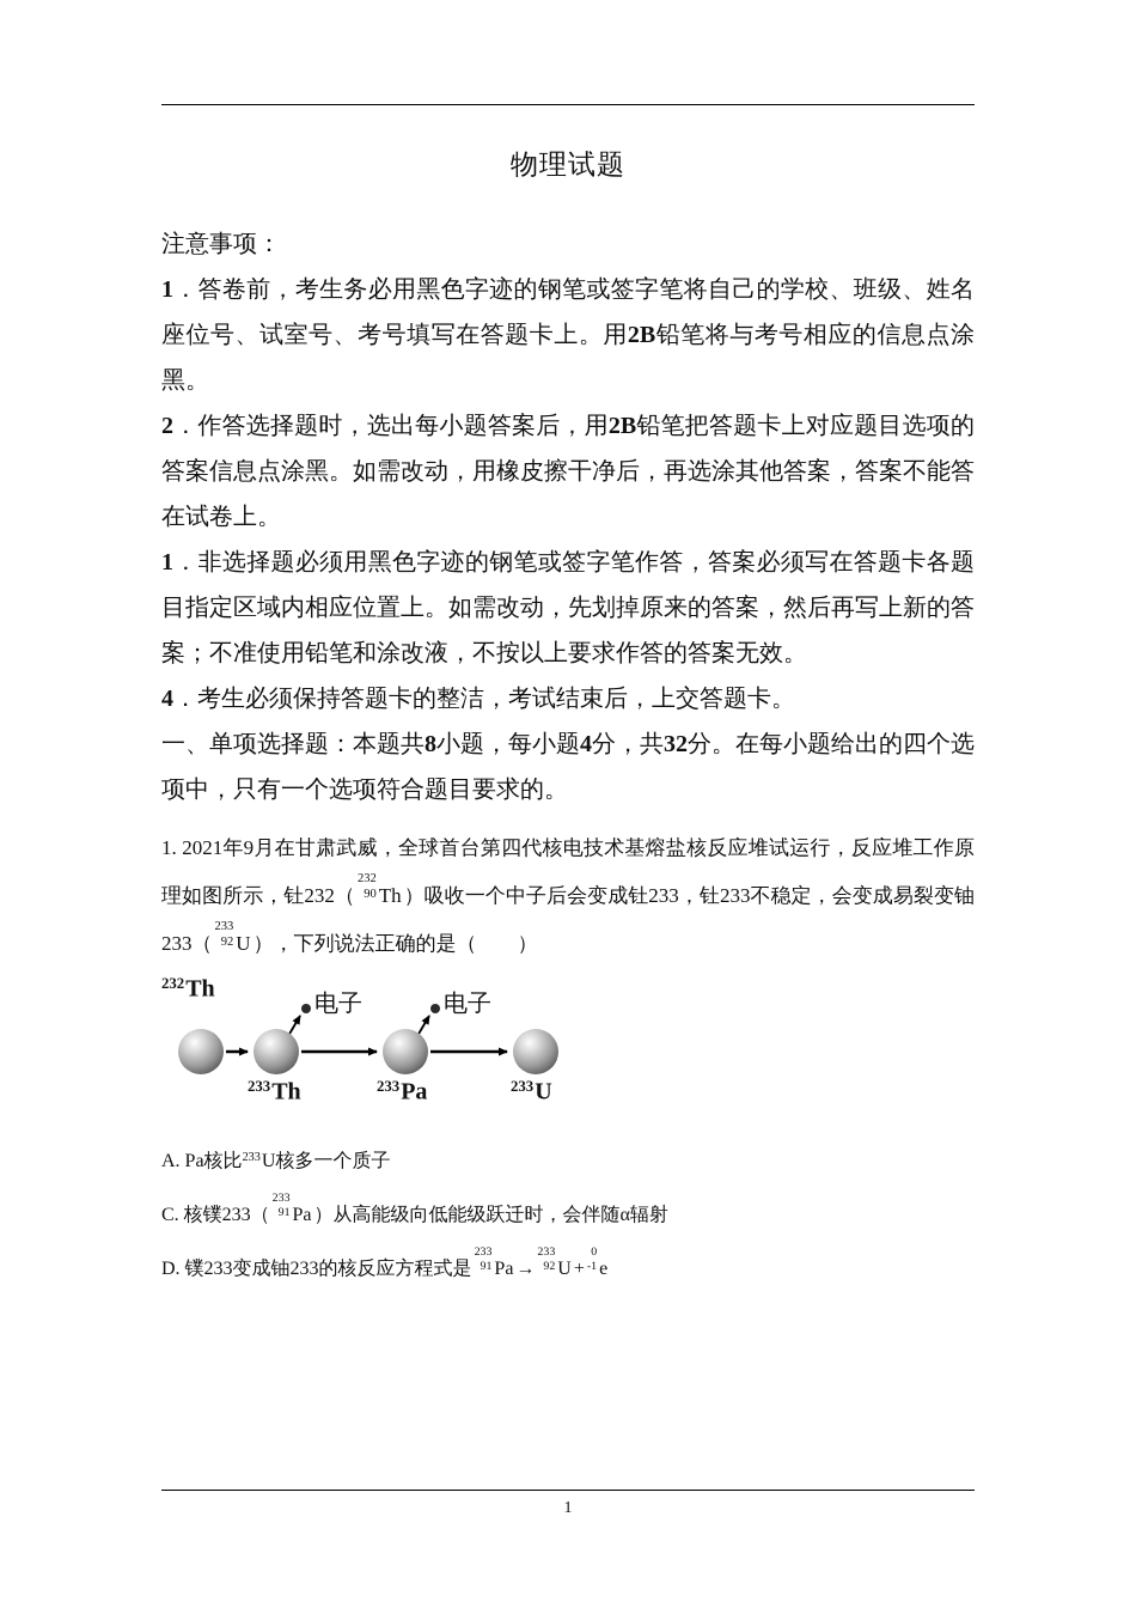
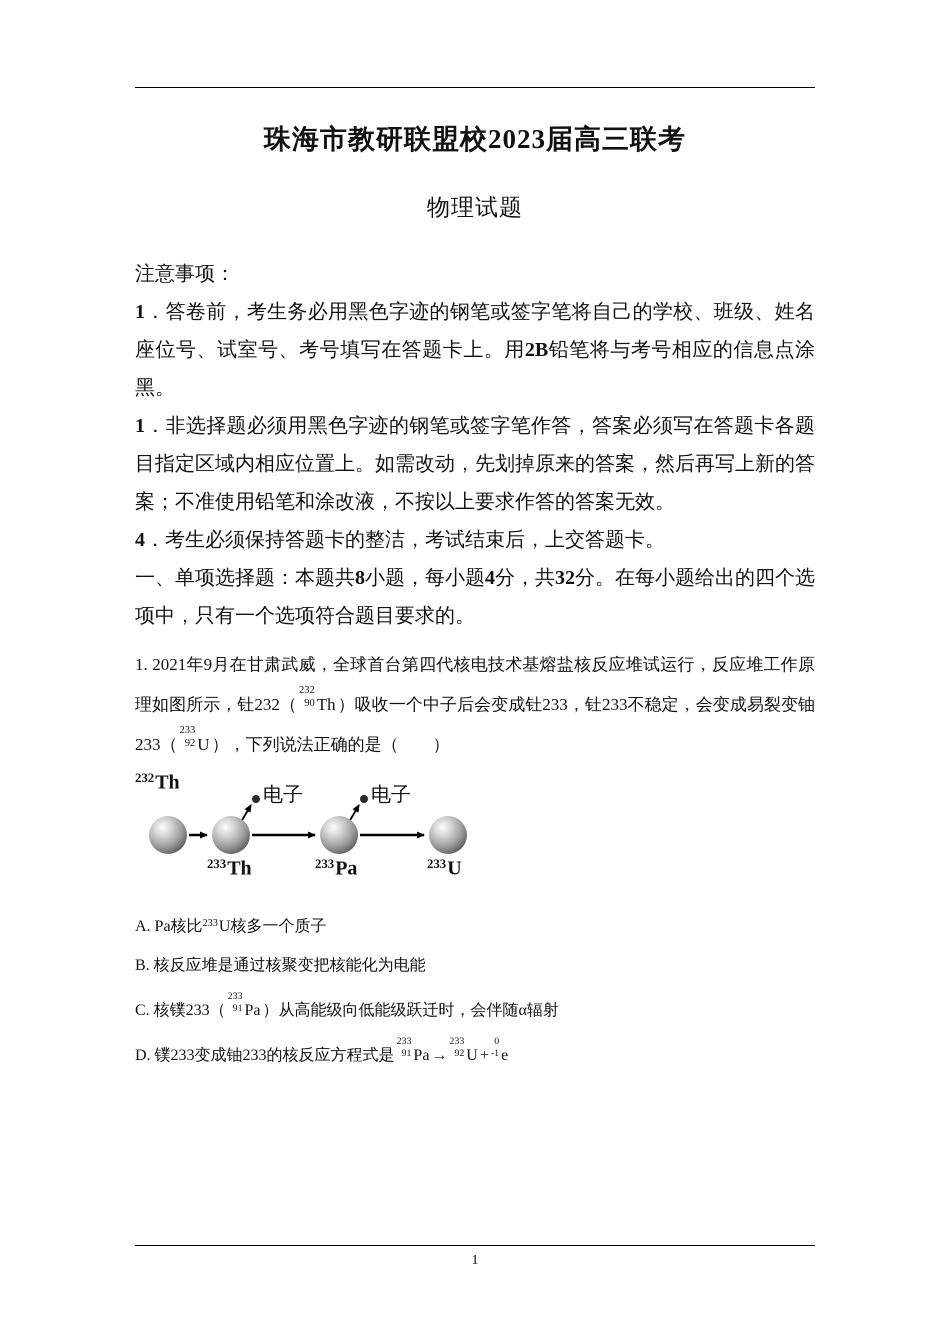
+ 珠海市教研联盟校2023届高三联考
  物理试题
  注意事项：
  1．答卷前，考生务必用黑色字迹的钢笔或签字笔将自己的学校、班级、姓名座位号、试室号、考号填写在答题卡上。用2B铅笔将与考号相应的信息点涂黑。
- 2．作答选择题时，选出每小题答案后，用2B铅笔把答题卡上对应题目选项的答案信息点涂黑。如需改动，用橡皮擦干净后，再选涂其他答案，答案不能答在试卷上。
  1．非选择题必须用黑色字迹的钢笔或签字笔作答，答案必须写在答题卡各题目指定区域内相应位置上。如需改动，先划掉原来的答案，然后再写上新的答案；不准使用铅笔和涂改液，不按以上要求作答的答案无效。
  4．考生必须保持答题卡的整洁，考试结束后，上交答题卡。
  一、单项选择题：本题共8小题，每小题4分，共32分。在每小题给出的四个选项中，只有一个选项符合题目要求的。
  1. 2021年9月在甘肃武威，全球首台第四代核电技术基熔盐核反应堆试运行，反应堆工作原理如图所示，钍232（
  232
  90
  Th）吸收一个中子后会变成钍233，钍233不稳定，会变成易裂变铀233（
  233
  92
  U），下列说法正确的是（ ）
  232Th
  233Th
  233Pa
  233U
  电子
  电子
  A. Pa核比233U核多一个质子
+ B. 核反应堆是通过核聚变把核能化为电能
  C. 核镤233（
  233
  91
  Pa）从高能级向低能级跃迁时，会伴随α辐射
  D. 镤233变成铀233的核反应方程式是
  233
  91
  Pa→
  233
  92
  U+
  0
  -1
  e
  1
